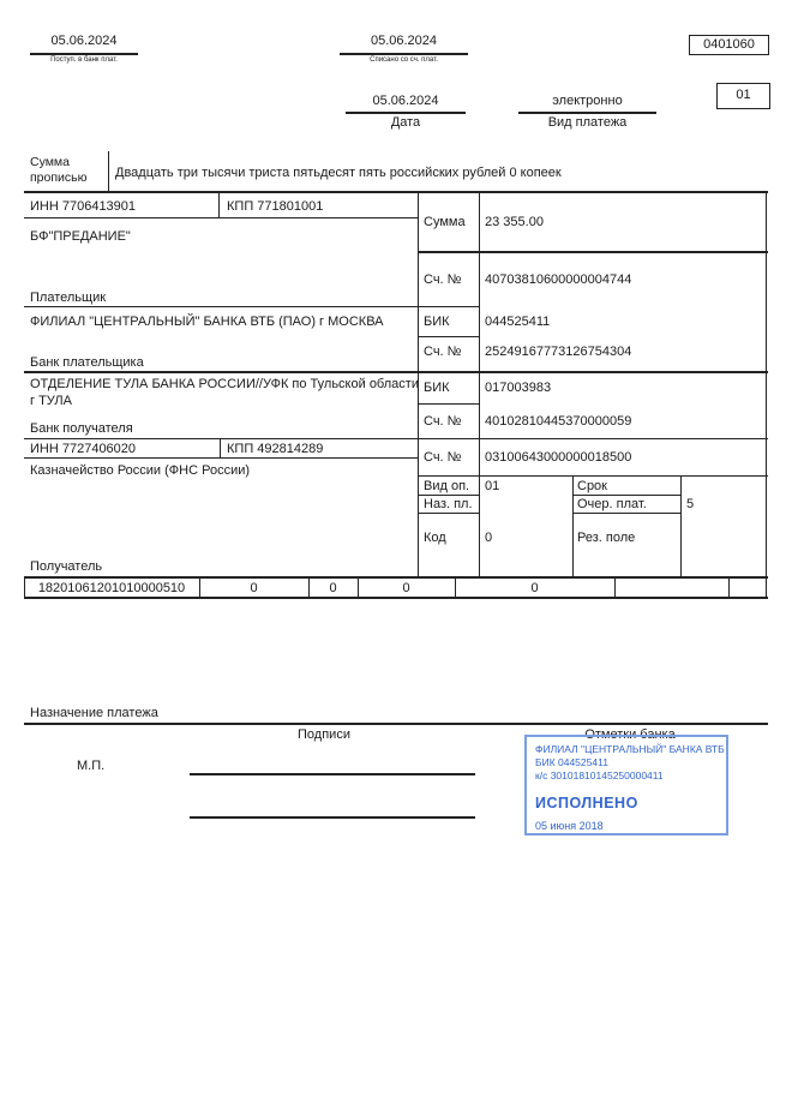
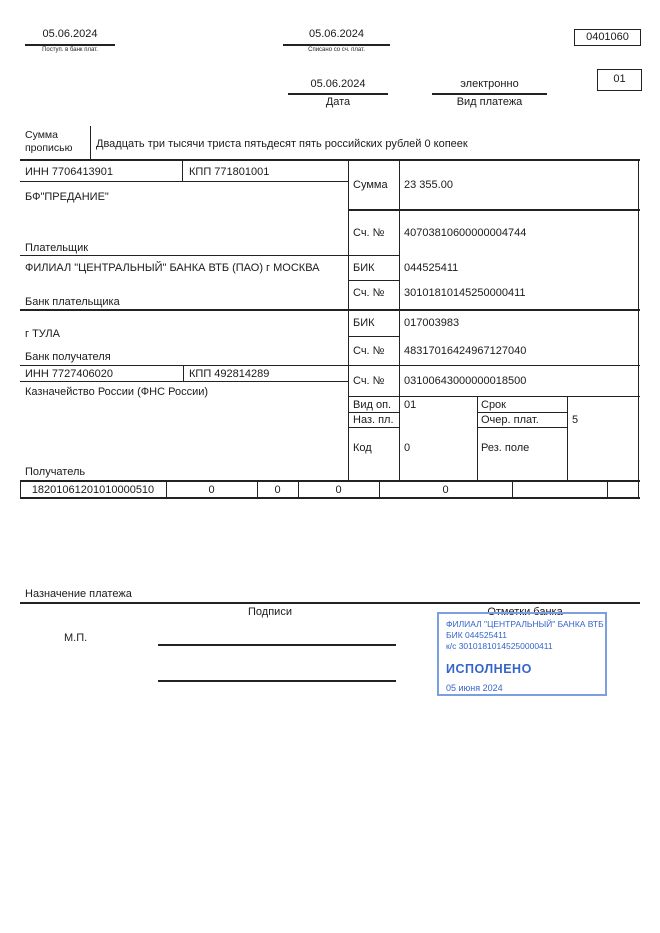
  05.06.2024
  05.06.2024
  0401060
  05.06.2024
  Дата
  электронно
  Вид платежа
  01
  Сумма прописью
  Двадцать три тысячи триста пятьдесят пять российских рублей 0 копеек
  ИНН 7706413901
  КПП 771801001
  БФ"ПРЕДАНИЕ"
  Плательщик
  ФИЛИАЛ "ЦЕНТРАЛЬНЫЙ" БАНКА ВТБ (ПАО) г МОСКВА
  Банк плательщика
- ОТДЕЛЕНИЕ ТУЛА БАНКА РОССИИ//УФК по Тульской области
  г ТУЛА
  Банк получателя
  ИНН 7727406020
  КПП 492814289
  Казначейство России (ФНС России)
  Получатель
  Сумма
  Сч. №
  БИК
  Сч. №
  БИК
  Сч. №
  Сч. №
  Вид оп.
  Наз. пл.
  Код
  Срок
  Очер. плат.
  Рез. поле
  23 355.00
  40703810600000004744
  044525411
- 25249167773126754304
+ 30101810145250000411
  017003983
- 40102810445370000059
+ 48317016424967127040
  03100643000000018500
  01
  5
  0
  18201061201010000510
  0
  0
  0
  0
  Назначение платежа
  Подписи
  Отметки банка
  М.П.
  ФИЛИАЛ "ЦЕНТРАЛЬНЫЙ" БАНКА ВТБ
  БИК 044525411
  к/с 30101810145250000411
  ИСПОЛНЕНО
- 05 июня 2018
+ 05 июня 2024
